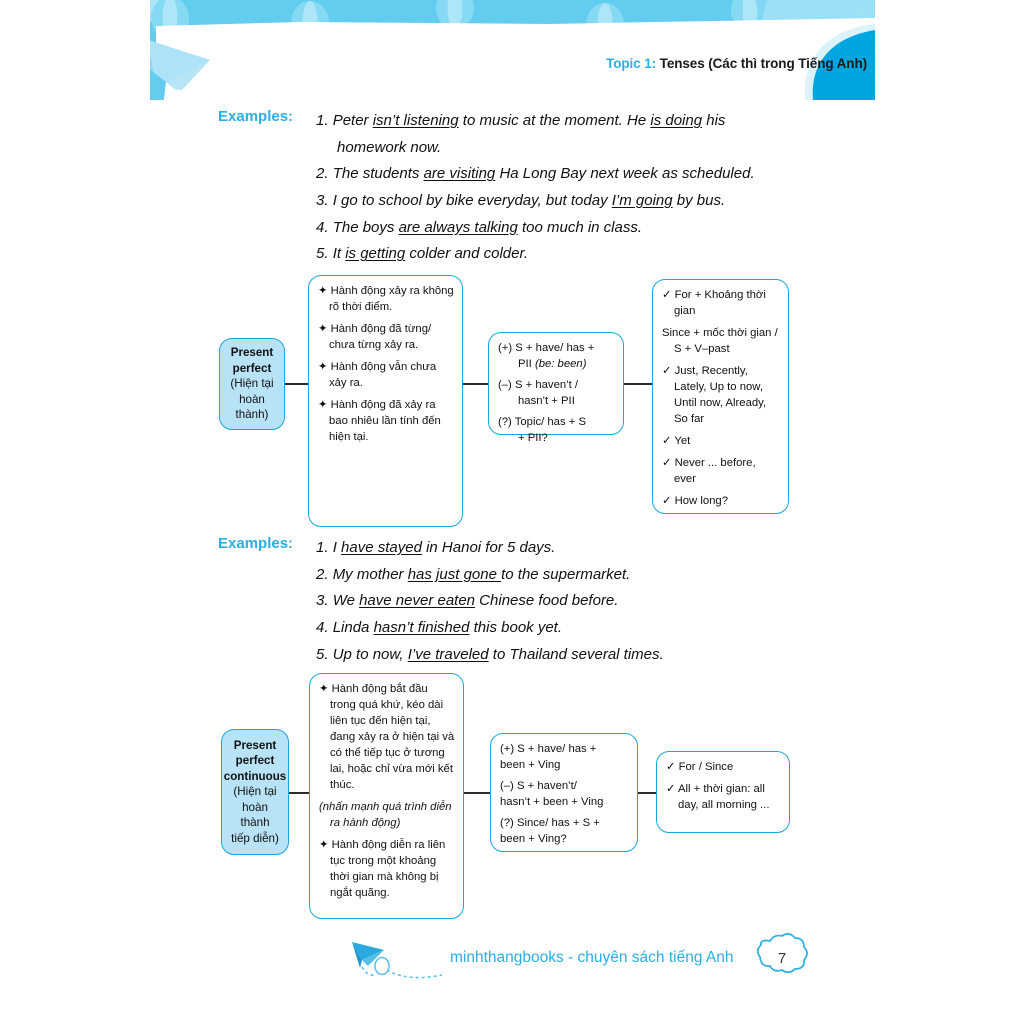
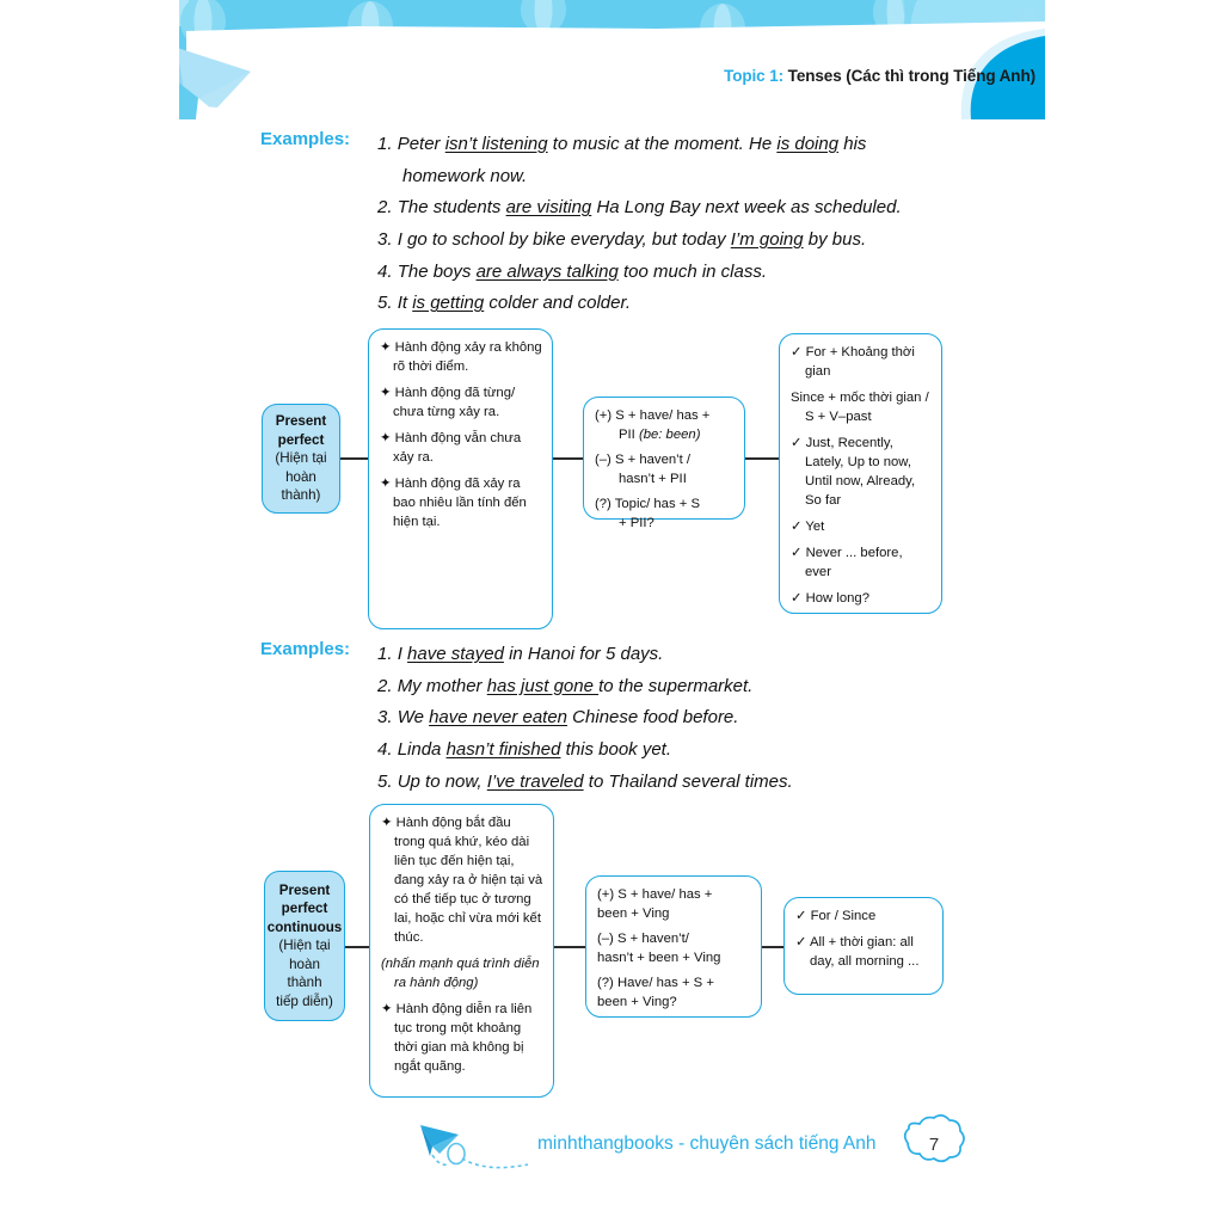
  Topic 1: Tenses (Các thì trong Tiếng Anh)
  Examples:
  1. Peter isn’t listening to music at the moment. He is doing his
  homework now.
  2. The students are visiting Ha Long Bay next week as scheduled.
  3. I go to school by bike everyday, but today I’m going by bus.
  4. The boys are always talking too much in class.
  5. It is getting colder and colder.
  Present
  perfect
  (Hiện tại
  hoàn
  thành)
  ✦ Hành động xảy ra không rõ thời điểm.
  ✦ Hành động đã từng/ chưa từng xảy ra.
  ✦ Hành động vẫn chưa xảy ra.
  ✦ Hành động đã xảy ra bao nhiêu lần tính đến hiện tại.
  (+) S + have/ has +
  PII (be: been)
  (–) S + haven’t /
  hasn’t + PII
  (?) Topic/ has + S
  + PII?
  ✓ For + Khoảng thời gian
  Since + mốc thời gian / S + V–past
  ✓ Just, Recently, Lately, Up to now, Until now, Already, So far
  ✓ Yet
  ✓ Never ... before, ever
  ✓ How long?
  Examples:
  1. I have stayed in Hanoi for 5 days.
  2. My mother has just gone to the supermarket.
  3. We have never eaten Chinese food before.
  4. Linda hasn’t finished this book yet.
  5. Up to now, I’ve traveled to Thailand several times.
  Present
  perfect
  continuous
  (Hiện tại
  hoàn
  thành
  tiếp diễn)
  ✦ Hành động bắt đầu trong quá khứ, kéo dài liên tục đến hiện tại, đang xảy ra ở hiện tại và có thể tiếp tục ở tương lai, hoặc chỉ vừa mới kết thúc.
  (nhấn mạnh quá trình diễn ra hành động)
  ✦ Hành động diễn ra liên tục trong một khoảng thời gian mà không bị ngắt quãng.
  (+) S + have/ has +
  been + Ving
  (–) S + haven’t/
  hasn’t + been + Ving
- (?) Since/ has + S +
+ (?) Have/ has + S +
  been + Ving?
  ✓ For / Since
  ✓ All + thời gian: all day, all morning ...
  minhthangbooks - chuyên sách tiếng Anh
  7
